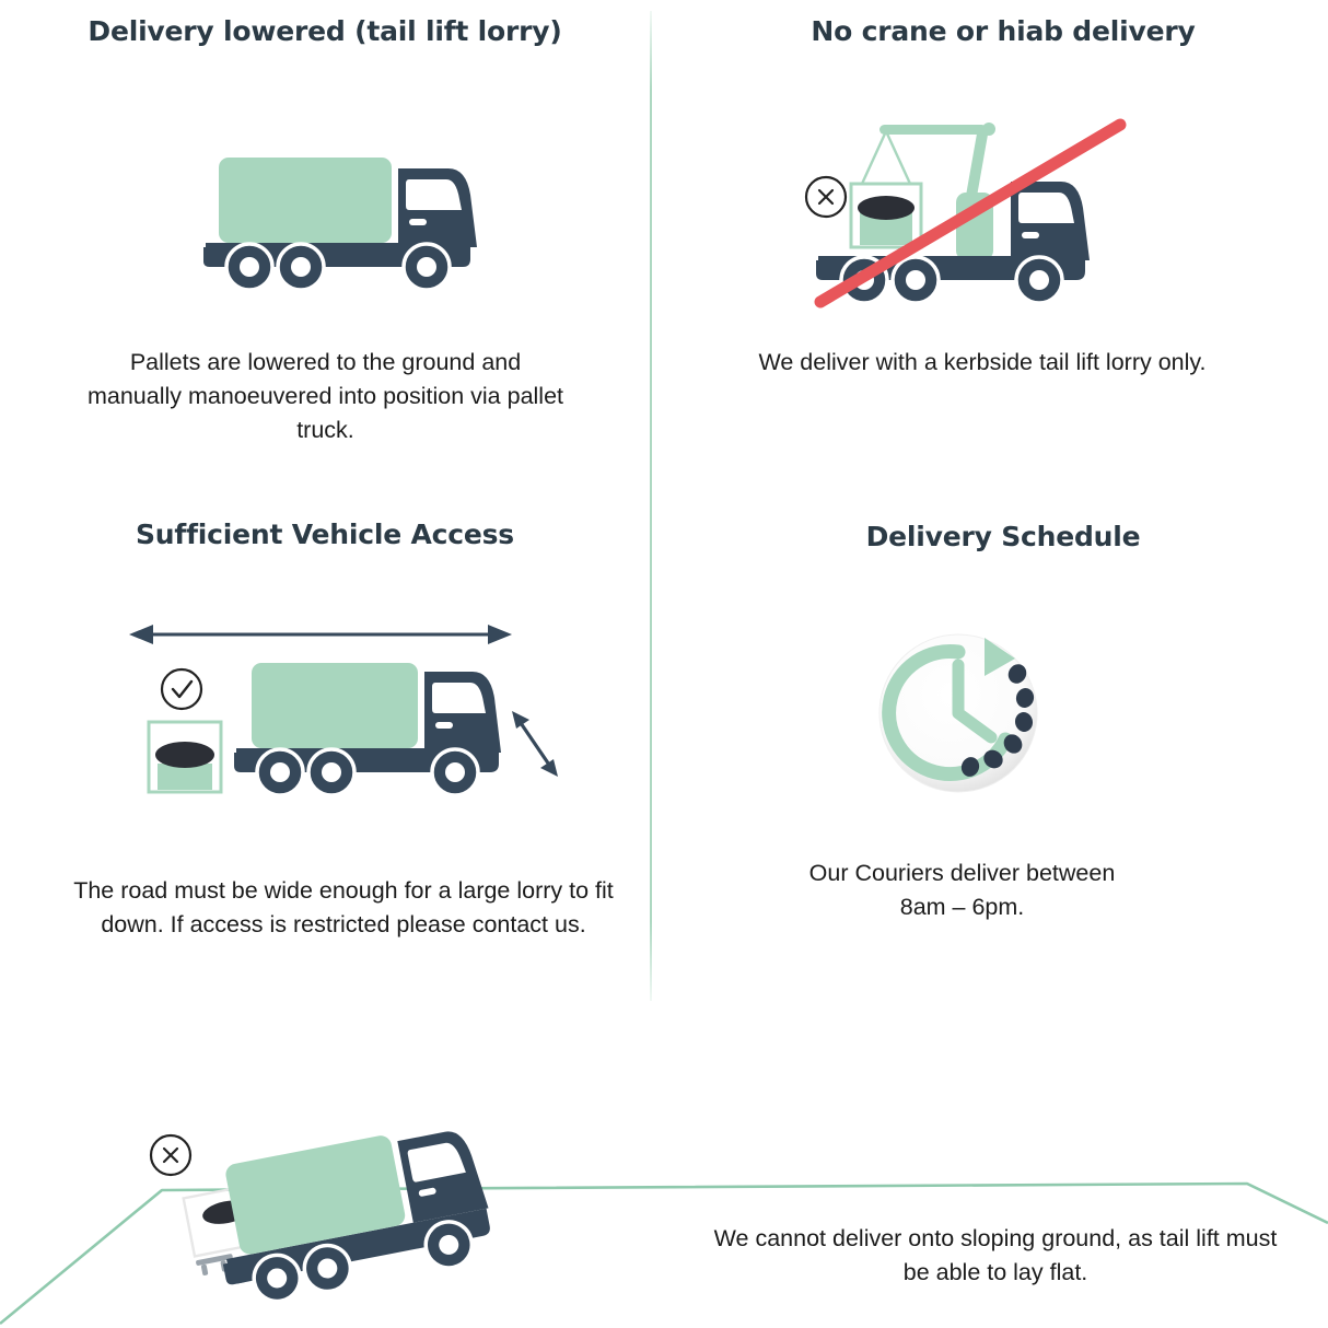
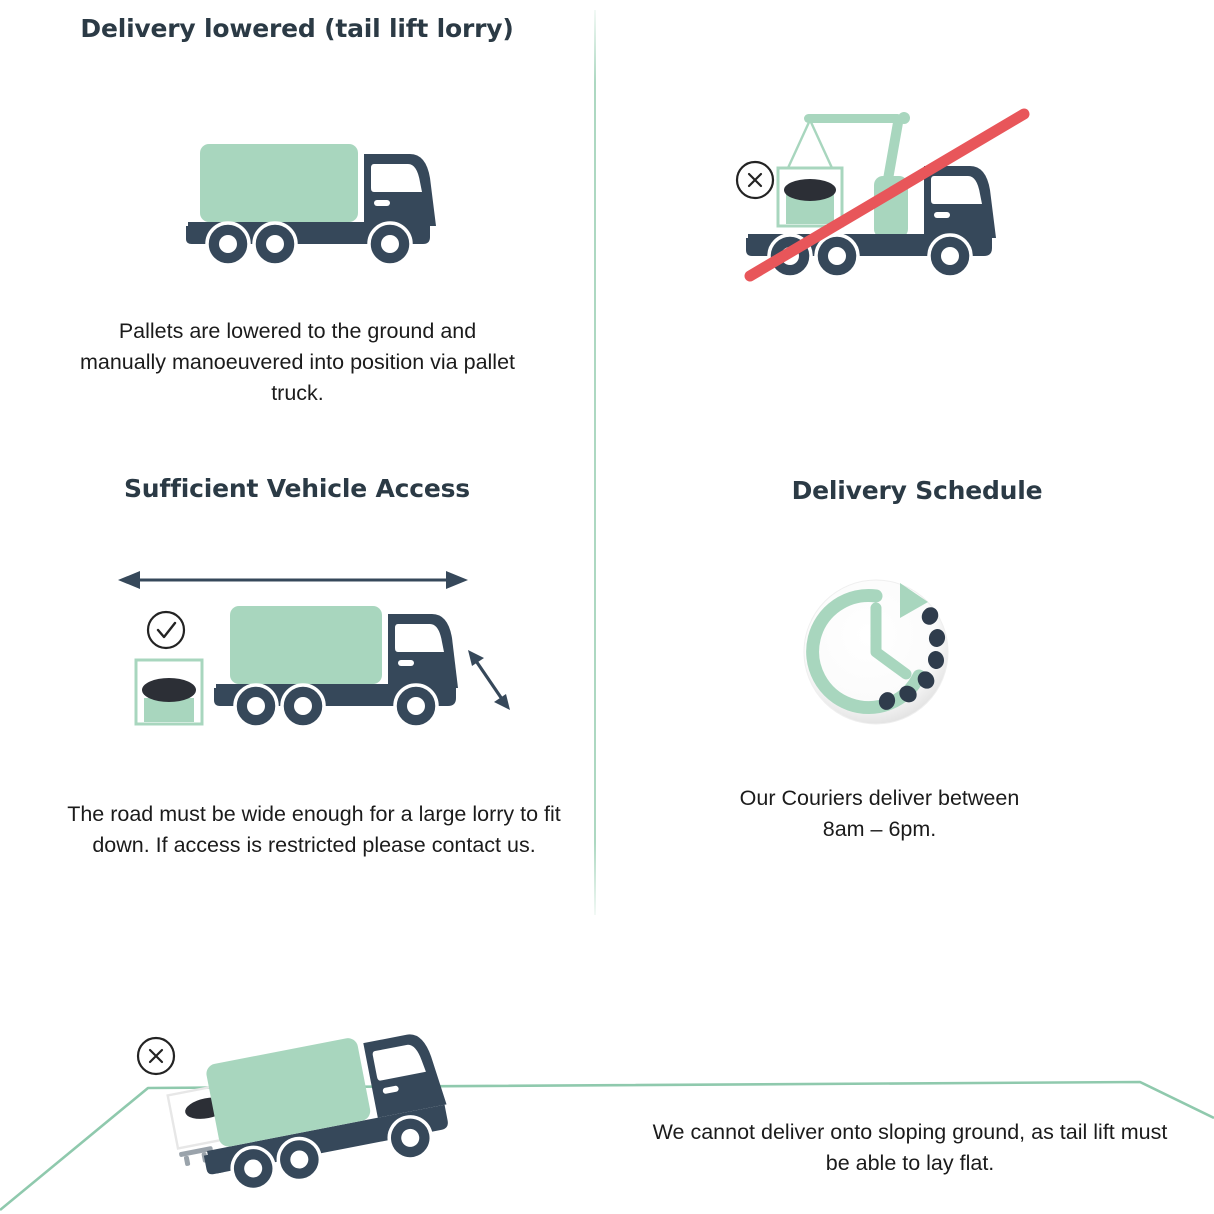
  Delivery lowered (tail lift lorry)
  Pallets are lowered to the ground and manually manoeuvered into position via pallet truck.
- No crane or hiab delivery
- We deliver with a kerbside tail lift lorry only.
  Sufficient Vehicle Access
  The road must be wide enough for a large lorry to fit down. If access is restricted please contact us.
  Delivery Schedule
  Our Couriers deliver between 8am – 6pm.
  We cannot deliver onto sloping ground, as tail lift must be able to lay flat.
